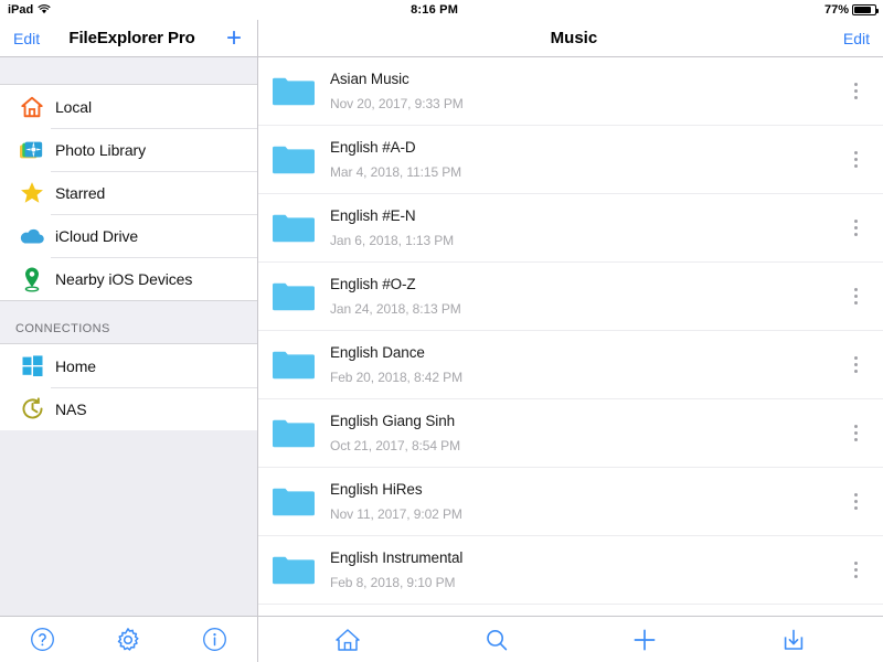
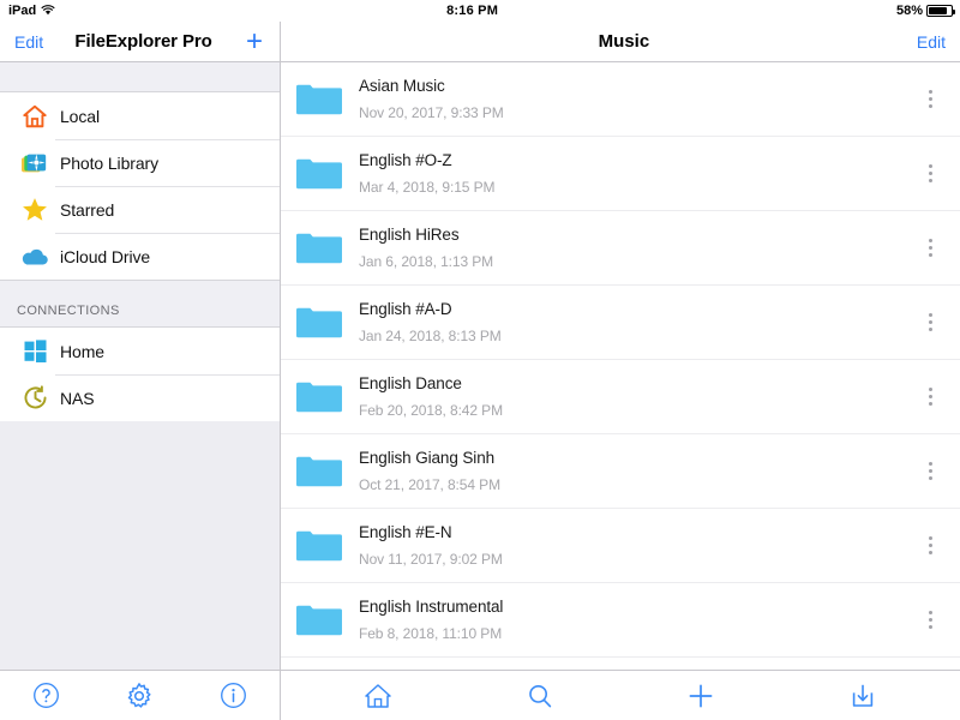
  iPad
  8:16 PM
- 77%
+ 58%
  Edit
  FileExplorer Pro
  +
  Local
  Photo Library
  Starred
  iCloud Drive
- Nearby iOS Devices
  CONNECTIONS
  Home
  NAS
  Music
  Edit
  Asian Music
  Nov 20, 2017, 9:33 PM
- English #A-D
+ English #O-Z
- Mar 4, 2018, 11:15 PM
+ Mar 4, 2018, 9:15 PM
- English #E-N
+ English HiRes
  Jan 6, 2018, 1:13 PM
- English #O-Z
+ English #A-D
  Jan 24, 2018, 8:13 PM
  English Dance
  Feb 20, 2018, 8:42 PM
  English Giang Sinh
  Oct 21, 2017, 8:54 PM
- English HiRes
+ English #E-N
  Nov 11, 2017, 9:02 PM
  English Instrumental
- Feb 8, 2018, 9:10 PM
+ Feb 8, 2018, 11:10 PM
